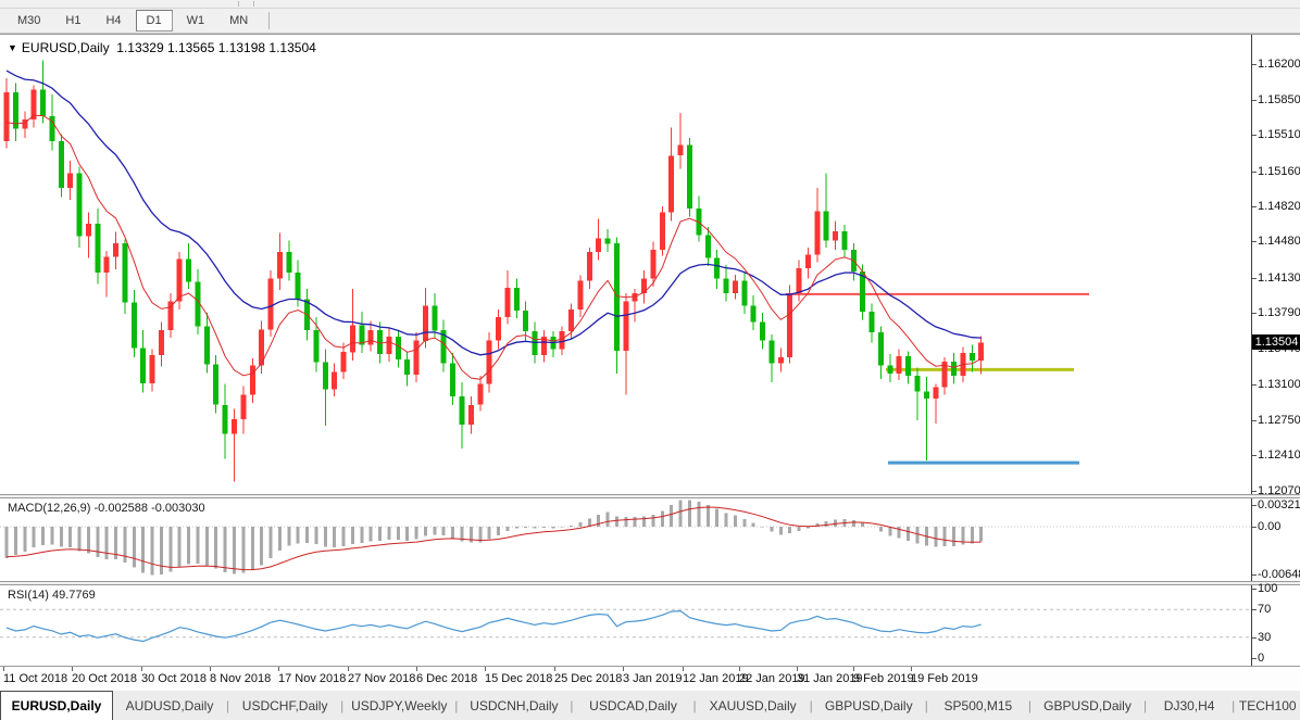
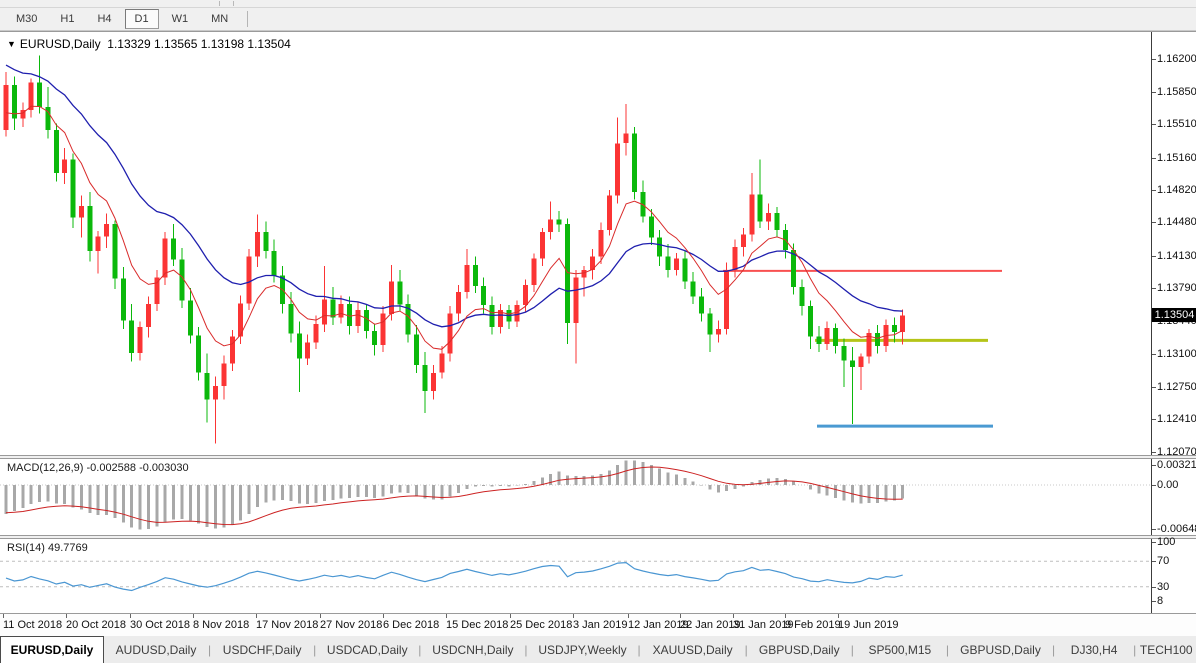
  M30
  H1
  H4
  D1
  W1
  MN
  ▼ EURUSD,Daily 1.13329 1.13565 1.13198 1.13504
  1.16200
  1.15850
  1.15510
  1.15160
  1.14820
  1.14480
  1.14130
  1.13790
  1.13100
  1.12750
  1.12410
  1.12070
  1.13504
  MACD(12,26,9) -0.002588 -0.003030
  0.00321
  0.00
  -0.0064
  RSI(14) 49.7769
  100
  70
  30
- 0
+ 8
  11 Oct 2018
  20 Oct 2018
  30 Oct 2018
  8 Nov 2018
  17 Nov 2018
  27 Nov 2018
  6 Dec 2018
  15 Dec 2018
  25 Dec 2018
  3 Jan 2019
  12 Jan 2019
  22 Jan 2019
  31 Jan 2019
  9 Feb 2019
- 19 Feb 2019
+ 19 Jun 2019
  EURUSD,Daily
  AUDUSD,Daily
  |
  USDCHF,Daily
  |
- USDJPY,Weekly
+ USDCAD,Daily
  |
  USDCNH,Daily
  |
- USDCAD,Daily
+ USDJPY,Weekly
  |
  XAUUSD,Daily
  |
  GBPUSD,Daily
  |
  SP500,M15
  |
  GBPUSD,Daily
  |
  DJ30,H4
  |
  TECH100
